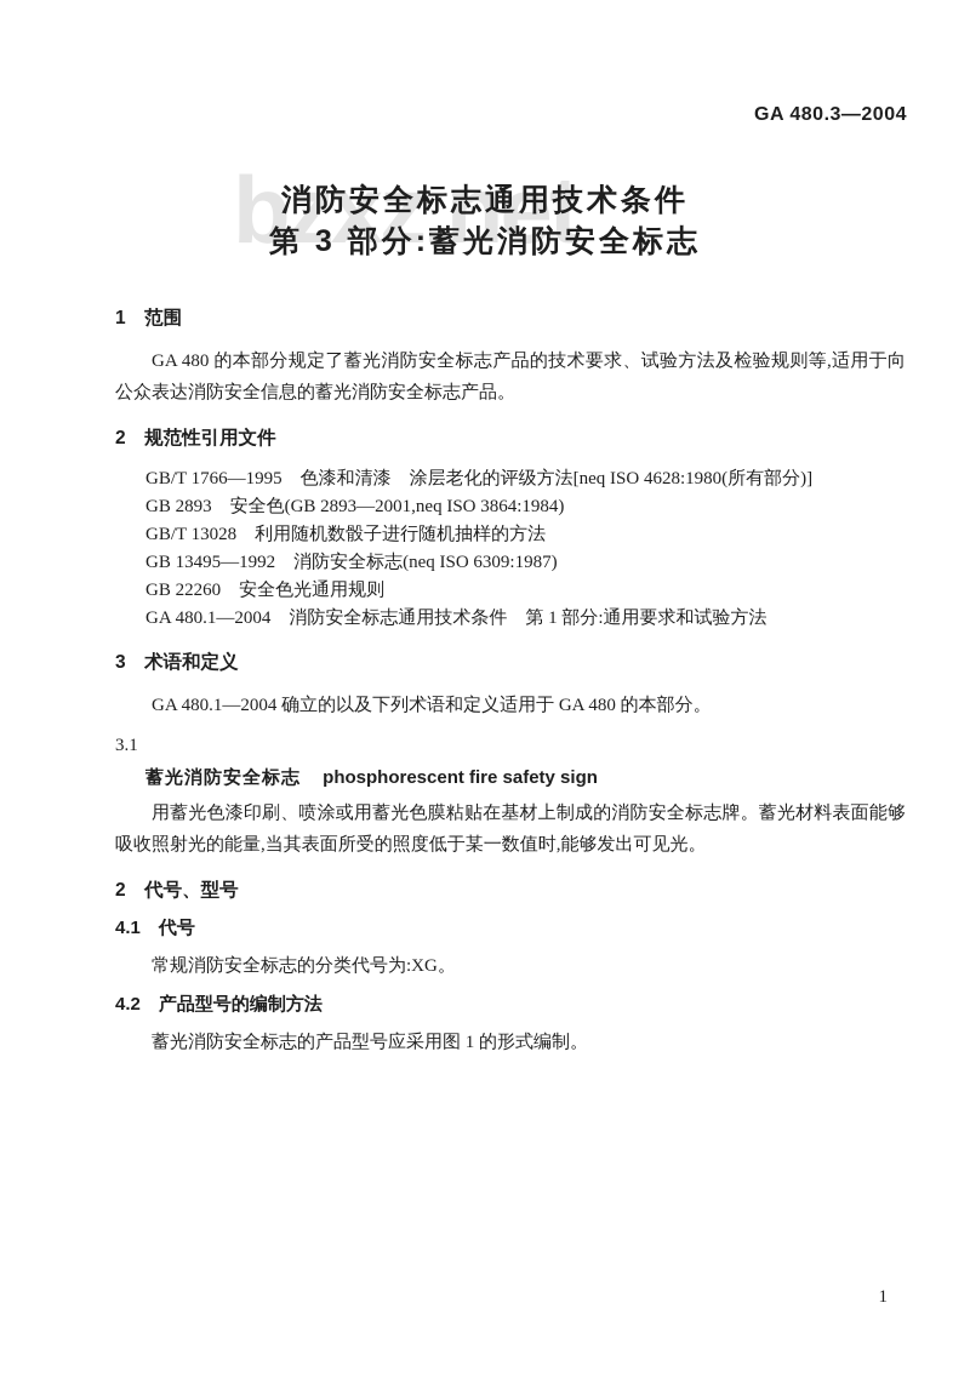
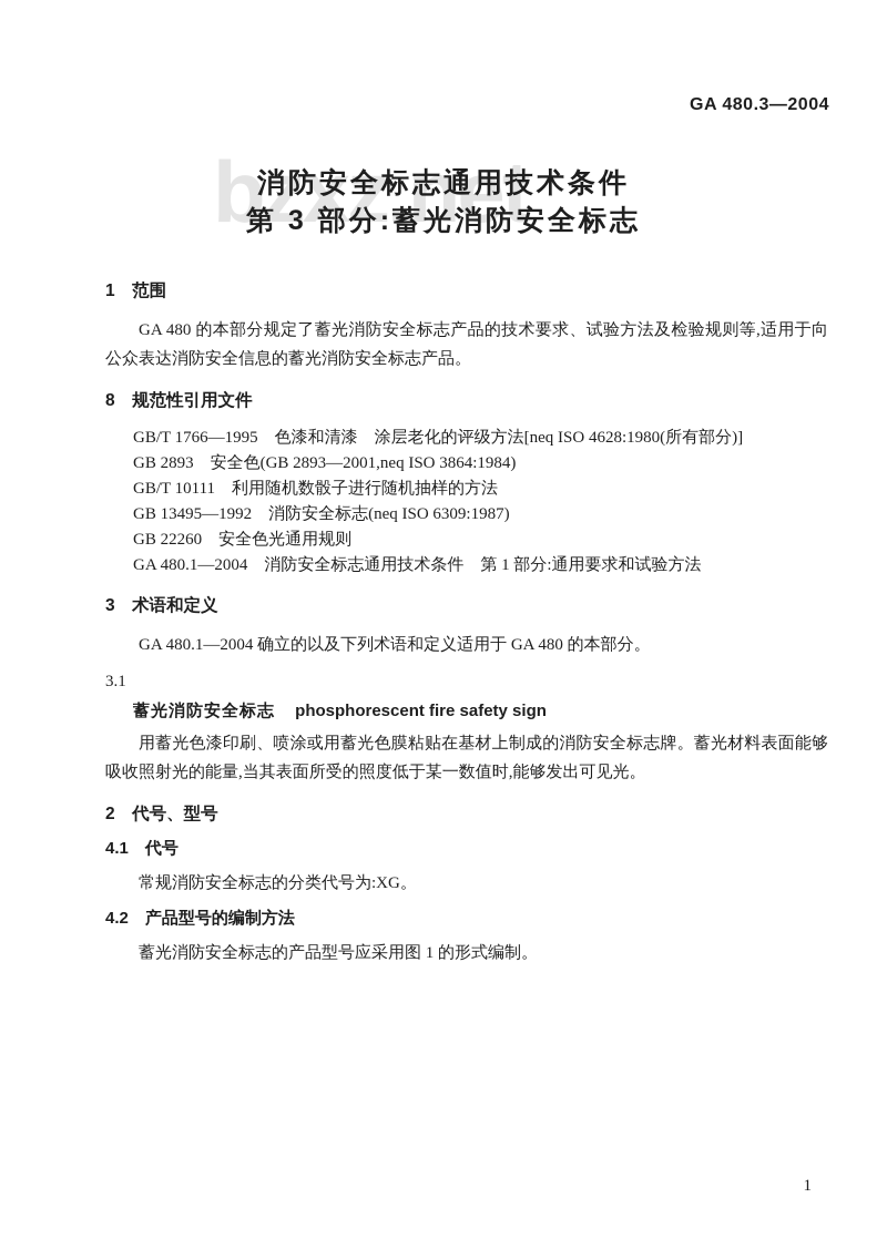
  GA 480.3—2004
  bzxz.net
  消防安全标志通用技术条件
  第 3 部分:蓄光消防安全标志
  1 范围
  GA 480 的本部分规定了蓄光消防安全标志产品的技术要求、试验方法及检验规则等,适用于向公众表达消防安全信息的蓄光消防安全标志产品。
- 2 规范性引用文件
+ 8 规范性引用文件
  GB/T 1766—1995 色漆和清漆 涂层老化的评级方法[neq ISO 4628:1980(所有部分)]
  GB 2893 安全色(GB 2893—2001,neq ISO 3864:1984)
- GB/T 13028 利用随机数骰子进行随机抽样的方法
+ GB/T 10111 利用随机数骰子进行随机抽样的方法
  GB 13495—1992 消防安全标志(neq ISO 6309:1987)
  GB 22260 安全色光通用规则
  GA 480.1—2004 消防安全标志通用技术条件 第 1 部分:通用要求和试验方法
  3 术语和定义
  GA 480.1—2004 确立的以及下列术语和定义适用于 GA 480 的本部分。
  3.1
  蓄光消防安全标志 phosphorescent fire safety sign
  用蓄光色漆印刷、喷涂或用蓄光色膜粘贴在基材上制成的消防安全标志牌。蓄光材料表面能够吸收照射光的能量,当其表面所受的照度低于某一数值时,能够发出可见光。
  2 代号、型号
  4.1 代号
  常规消防安全标志的分类代号为:XG。
  4.2 产品型号的编制方法
  蓄光消防安全标志的产品型号应采用图 1 的形式编制。
  1
